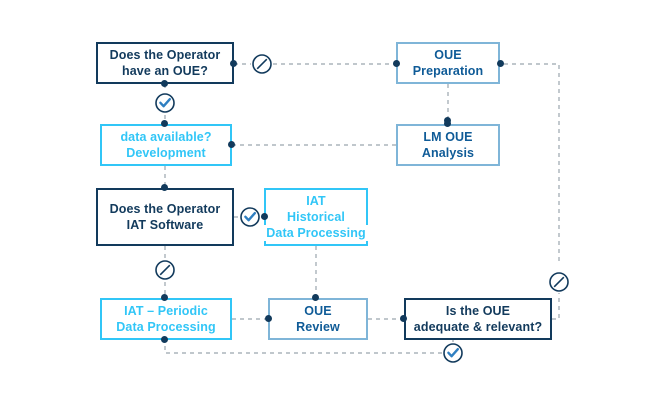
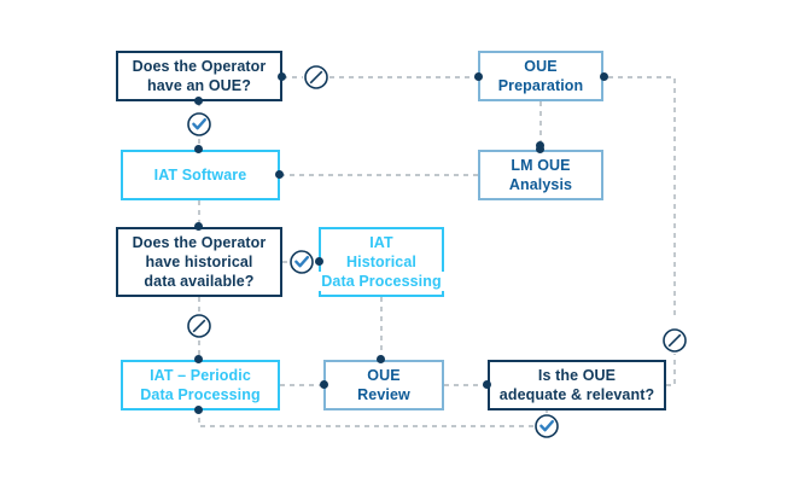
  Does the Operator
  have an OUE?
  OUE
  Preparation
- data available?
+ IAT Software
- Development
  LM OUE
  Analysis
  Does the Operator
+ have historical
- IAT Software
+ data available?
  IAT
  Historical
  Data Processing
  IAT – Periodic
  Data Processing
  OUE
  Review
  Is the OUE
  adequate & relevant?
